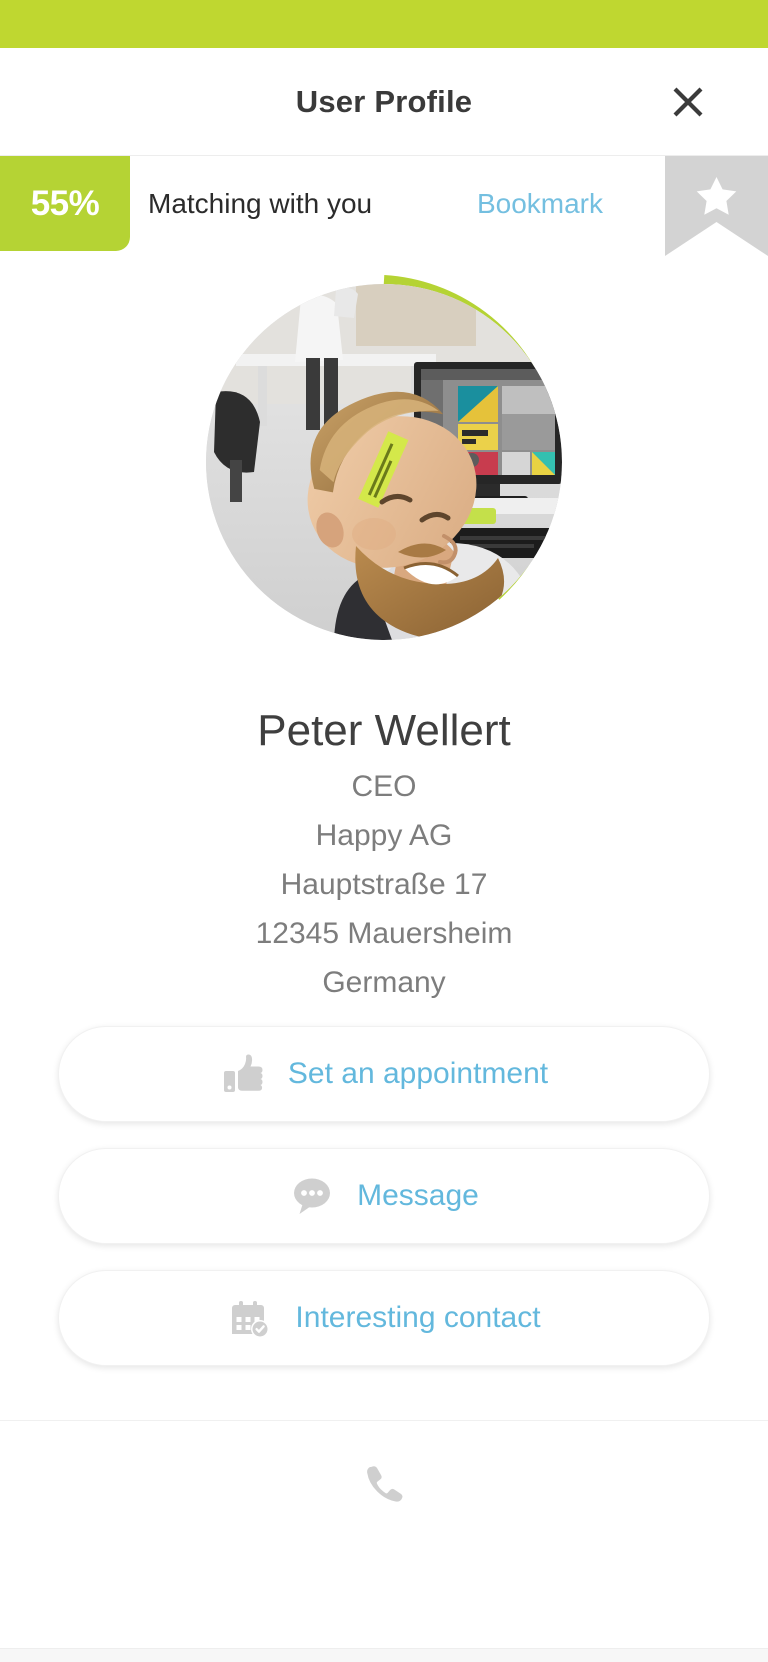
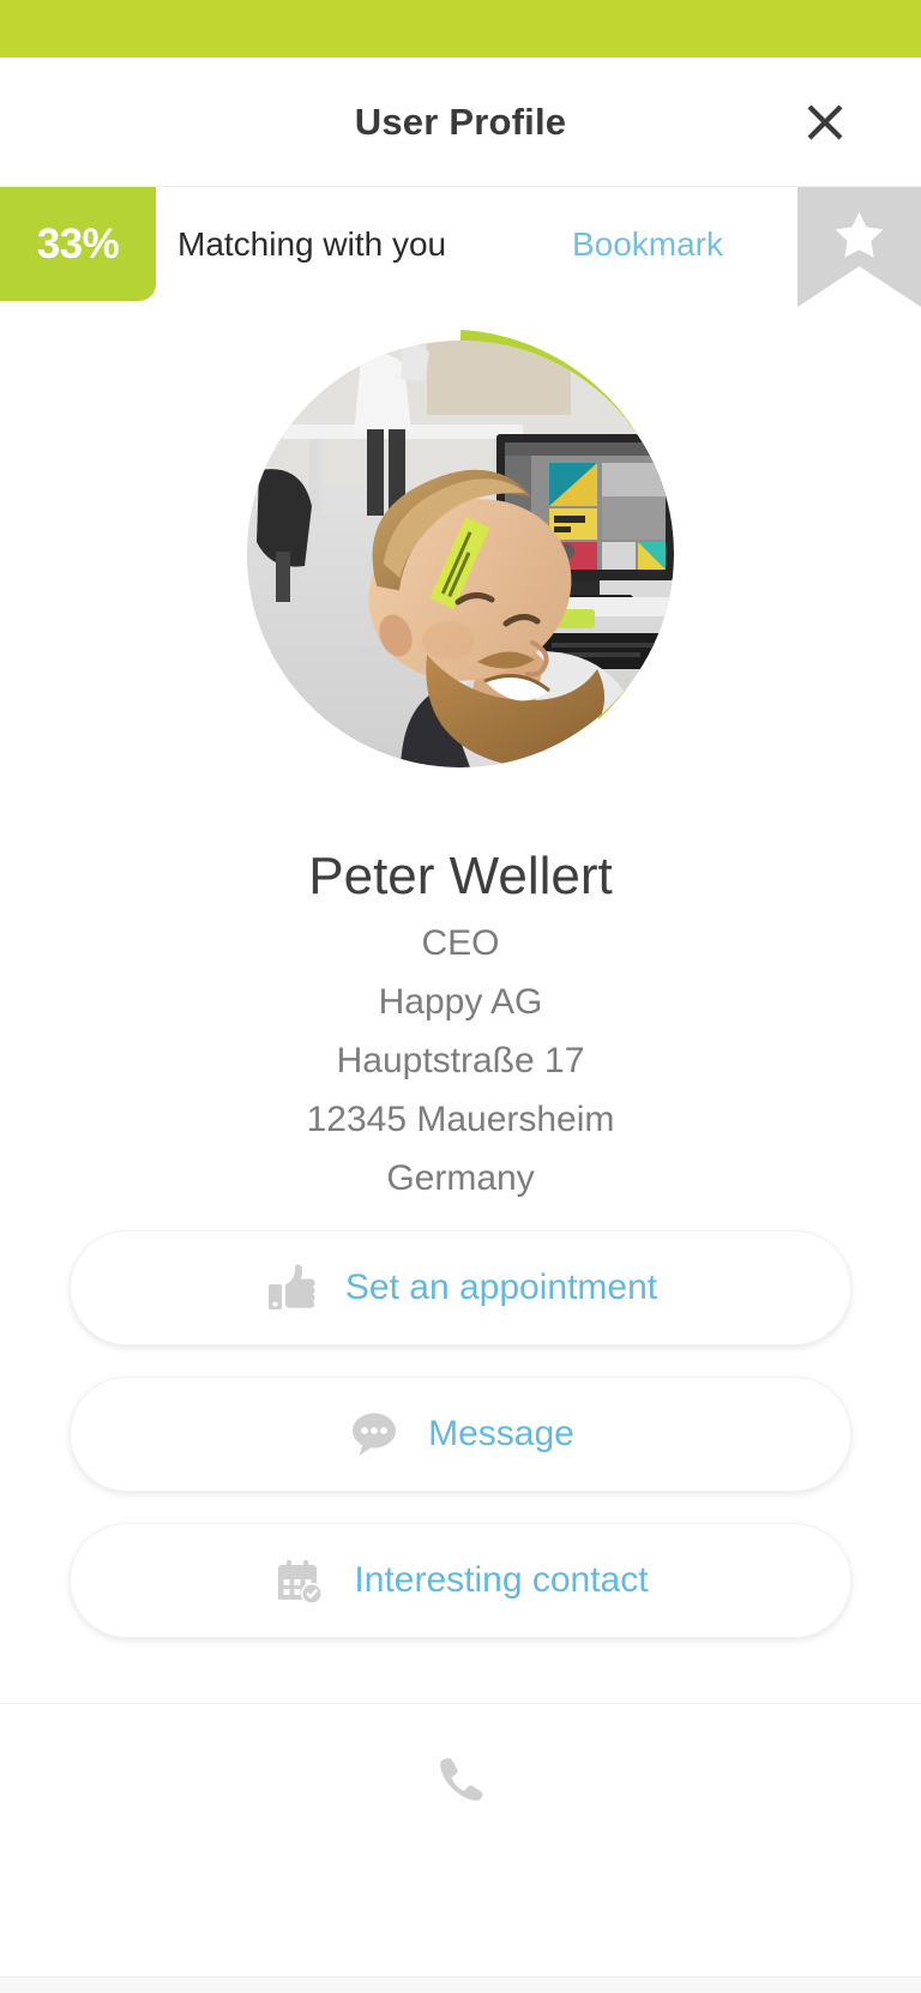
  User Profile
- 55%
+ 33%
  Matching with you
  Bookmark
  Peter Wellert
  CEO
  Happy AG
  Hauptstraße 17
  12345 Mauersheim
  Germany
  Set an appointment
  Message
  Interesting contact
